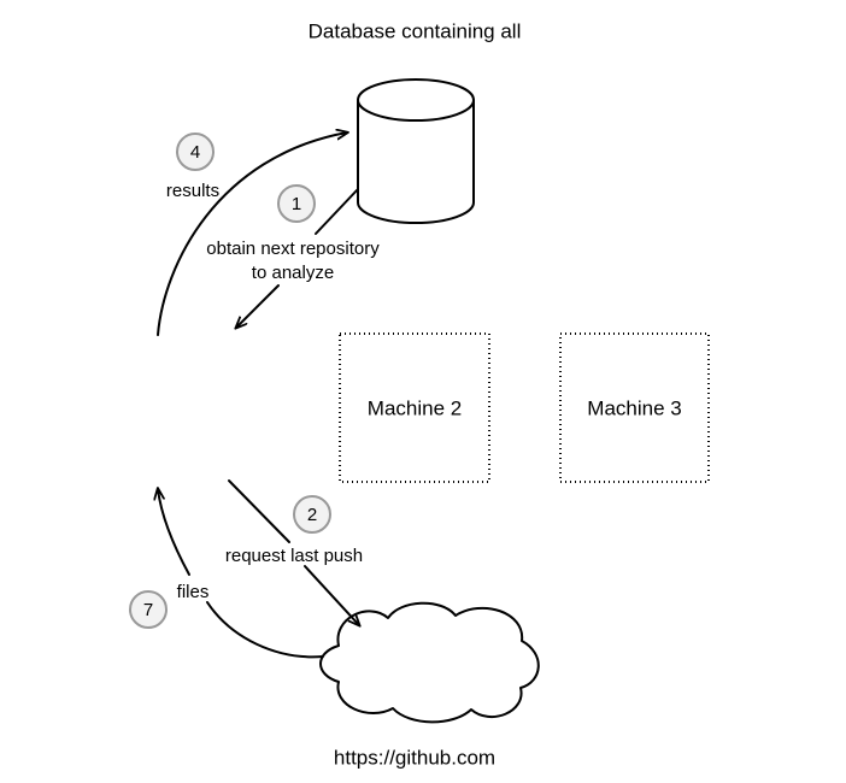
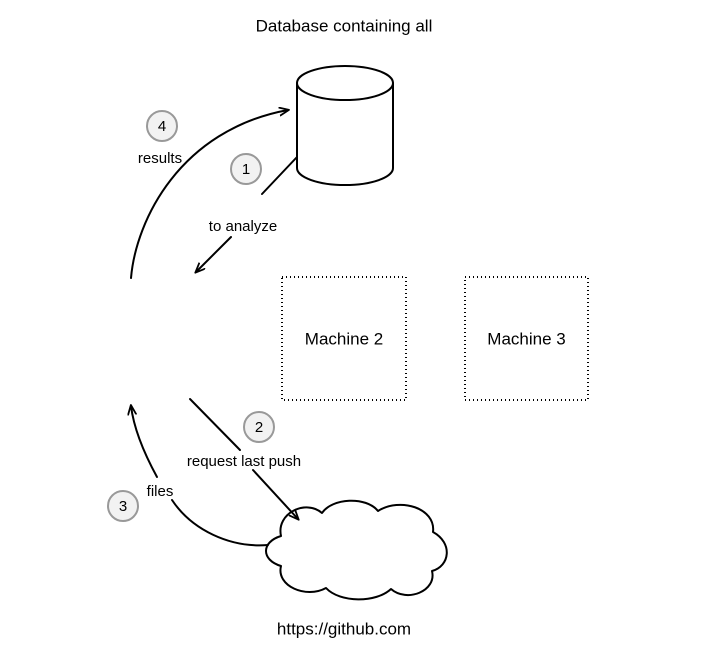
  Database containing all
  Machine 2
  Machine 3
  results
  4
- obtain next repository
  to analyze
  1
  request last push
  2
  files
- 7
+ 3
  https://github.com
